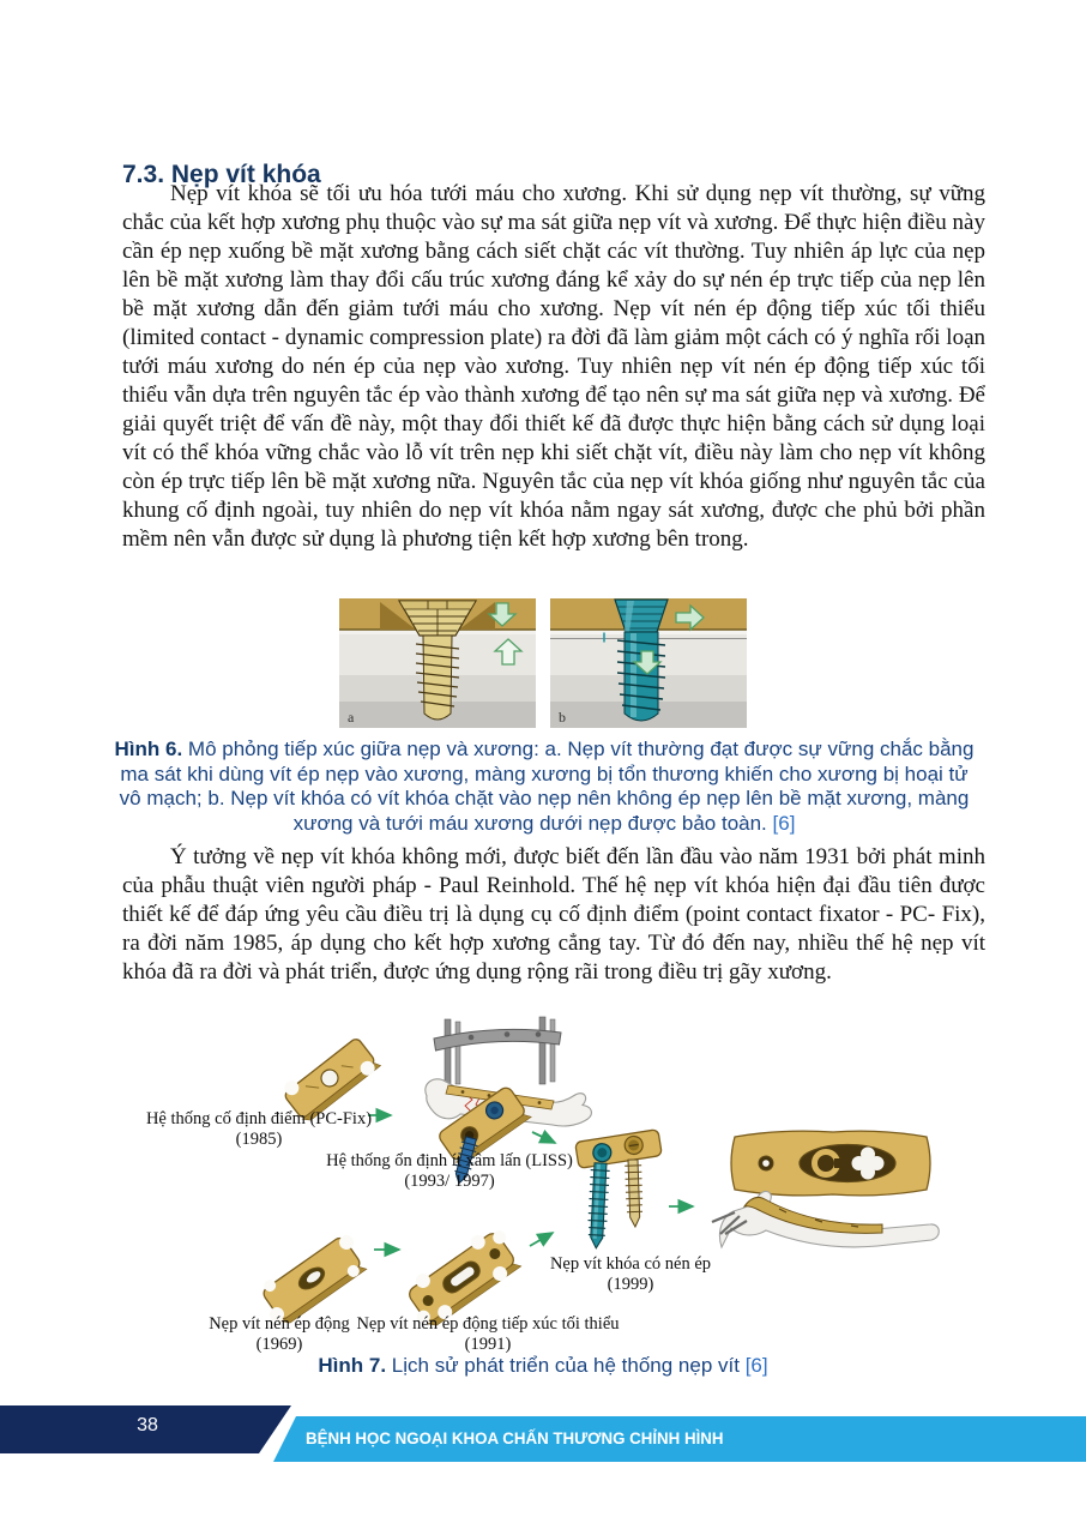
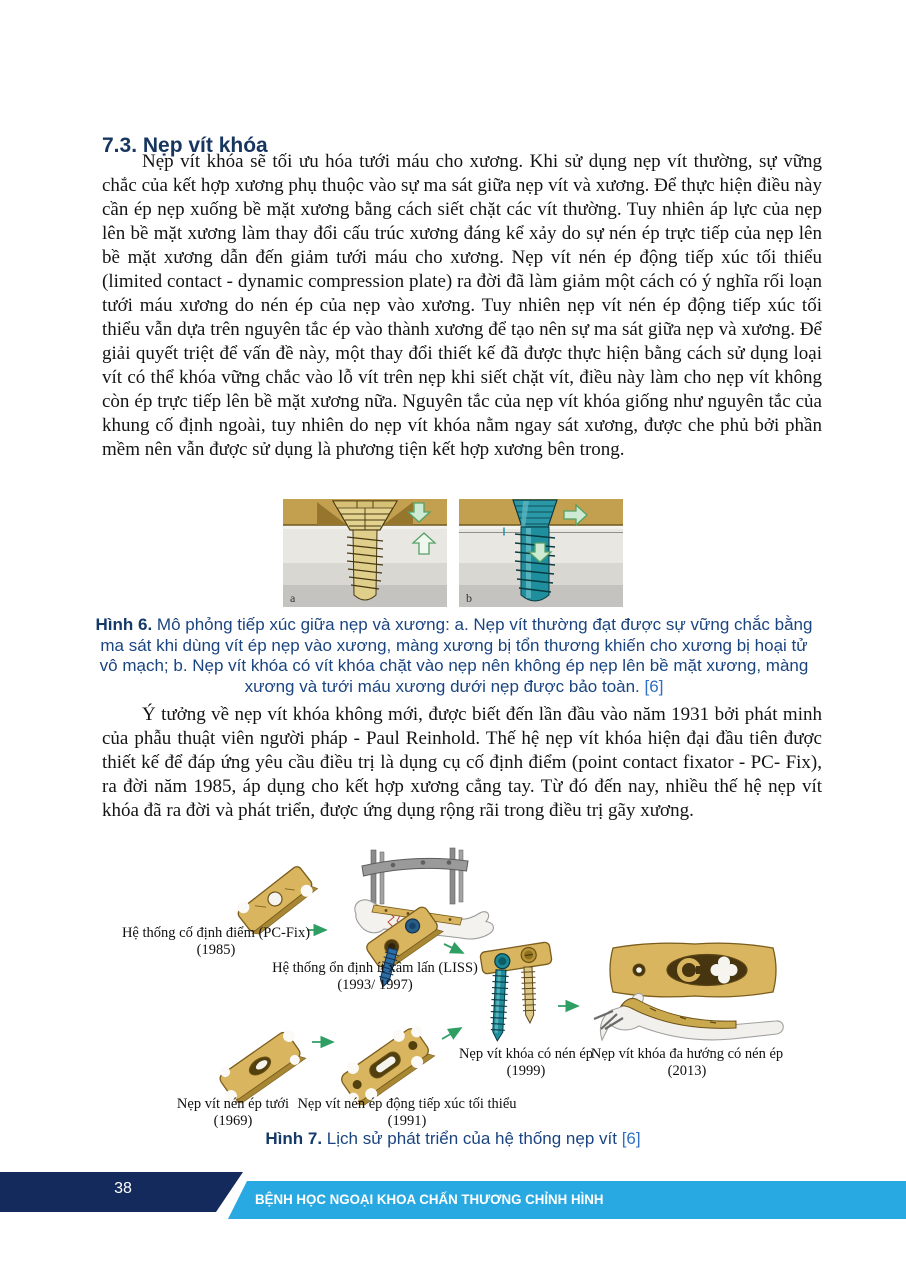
  7.3. Nẹp vít khóa
  Nẹp vít khóa sẽ tối ưu hóa tưới máu cho xương. Khi sử dụng nẹp vít thường, sự vững chắc của kết hợp xương phụ thuộc vào sự ma sát giữa nẹp vít và xương. Để thực hiện điều này cần ép nẹp xuống bề mặt xương bằng cách siết chặt các vít thường. Tuy nhiên áp lực của nẹp lên bề mặt xương làm thay đổi cấu trúc xương đáng kể xảy do sự nén ép trực tiếp của nẹp lên bề mặt xương dẫn đến giảm tưới máu cho xương. Nẹp vít nén ép động tiếp xúc tối thiểu (limited contact - dynamic compression plate) ra đời đã làm giảm một cách có ý nghĩa rối loạn tưới máu xương do nén ép của nẹp vào xương. Tuy nhiên nẹp vít nén ép động tiếp xúc tối thiểu vẫn dựa trên nguyên tắc ép vào thành xương để tạo nên sự ma sát giữa nẹp và xương. Để giải quyết triệt để vấn đề này, một thay đổi thiết kế đã được thực hiện bằng cách sử dụng loại vít có thể khóa vững chắc vào lỗ vít trên nẹp khi siết chặt vít, điều này làm cho nẹp vít không còn ép trực tiếp lên bề mặt xương nữa. Nguyên tắc của nẹp vít khóa giống như nguyên tắc của khung cố định ngoài, tuy nhiên do nẹp vít khóa nằm ngay sát xương, được che phủ bởi phần mềm nên vẫn được sử dụng là phương tiện kết hợp xương bên trong.
  a
  b
  Hình 6. Mô phỏng tiếp xúc giữa nẹp và xương: a. Nẹp vít thường đạt được sự vững chắc bằng ma sát khi dùng vít ép nẹp vào xương, màng xương bị tổn thương khiến cho xương bị hoại tử vô mạch; b. Nẹp vít khóa có vít khóa chặt vào nẹp nên không ép nẹp lên bề mặt xương, màng xương và tưới máu xương dưới nẹp được bảo toàn. [6]
  Ý tưởng về nẹp vít khóa không mới, được biết đến lần đầu vào năm 1931 bởi phát minh của phẫu thuật viên người pháp - Paul Reinhold. Thế hệ nẹp vít khóa hiện đại đầu tiên được thiết kế để đáp ứng yêu cầu điều trị là dụng cụ cố định điểm (point contact fixator - PC- Fix), ra đời năm 1985, áp dụng cho kết hợp xương cẳng tay. Từ đó đến nay, nhiều thế hệ nẹp vít khóa đã ra đời và phát triển, được ứng dụng rộng rãi trong điều trị gãy xương.
  Hệ thống cố định điểm (PC-Fix)
  (1985)
  Hệ thống ổn định ít xâm lấn (LISS)
  (1993/ 1997)
- Nẹp vít nén ép động
+ Nẹp vít nén ép tưới
  (1969)
  Nẹp vít nén ép động tiếp xúc tối thiểu
  (1991)
  Nẹp vít khóa có nén ép
  (1999)
+ Nẹp vít khóa đa hướng có nén ép
+ (2013)
  Hình 7. Lịch sử phát triển của hệ thống nẹp vít [6]
  38
  BỆNH HỌC NGOẠI KHOA CHẤN THƯƠNG CHỈNH HÌNH
